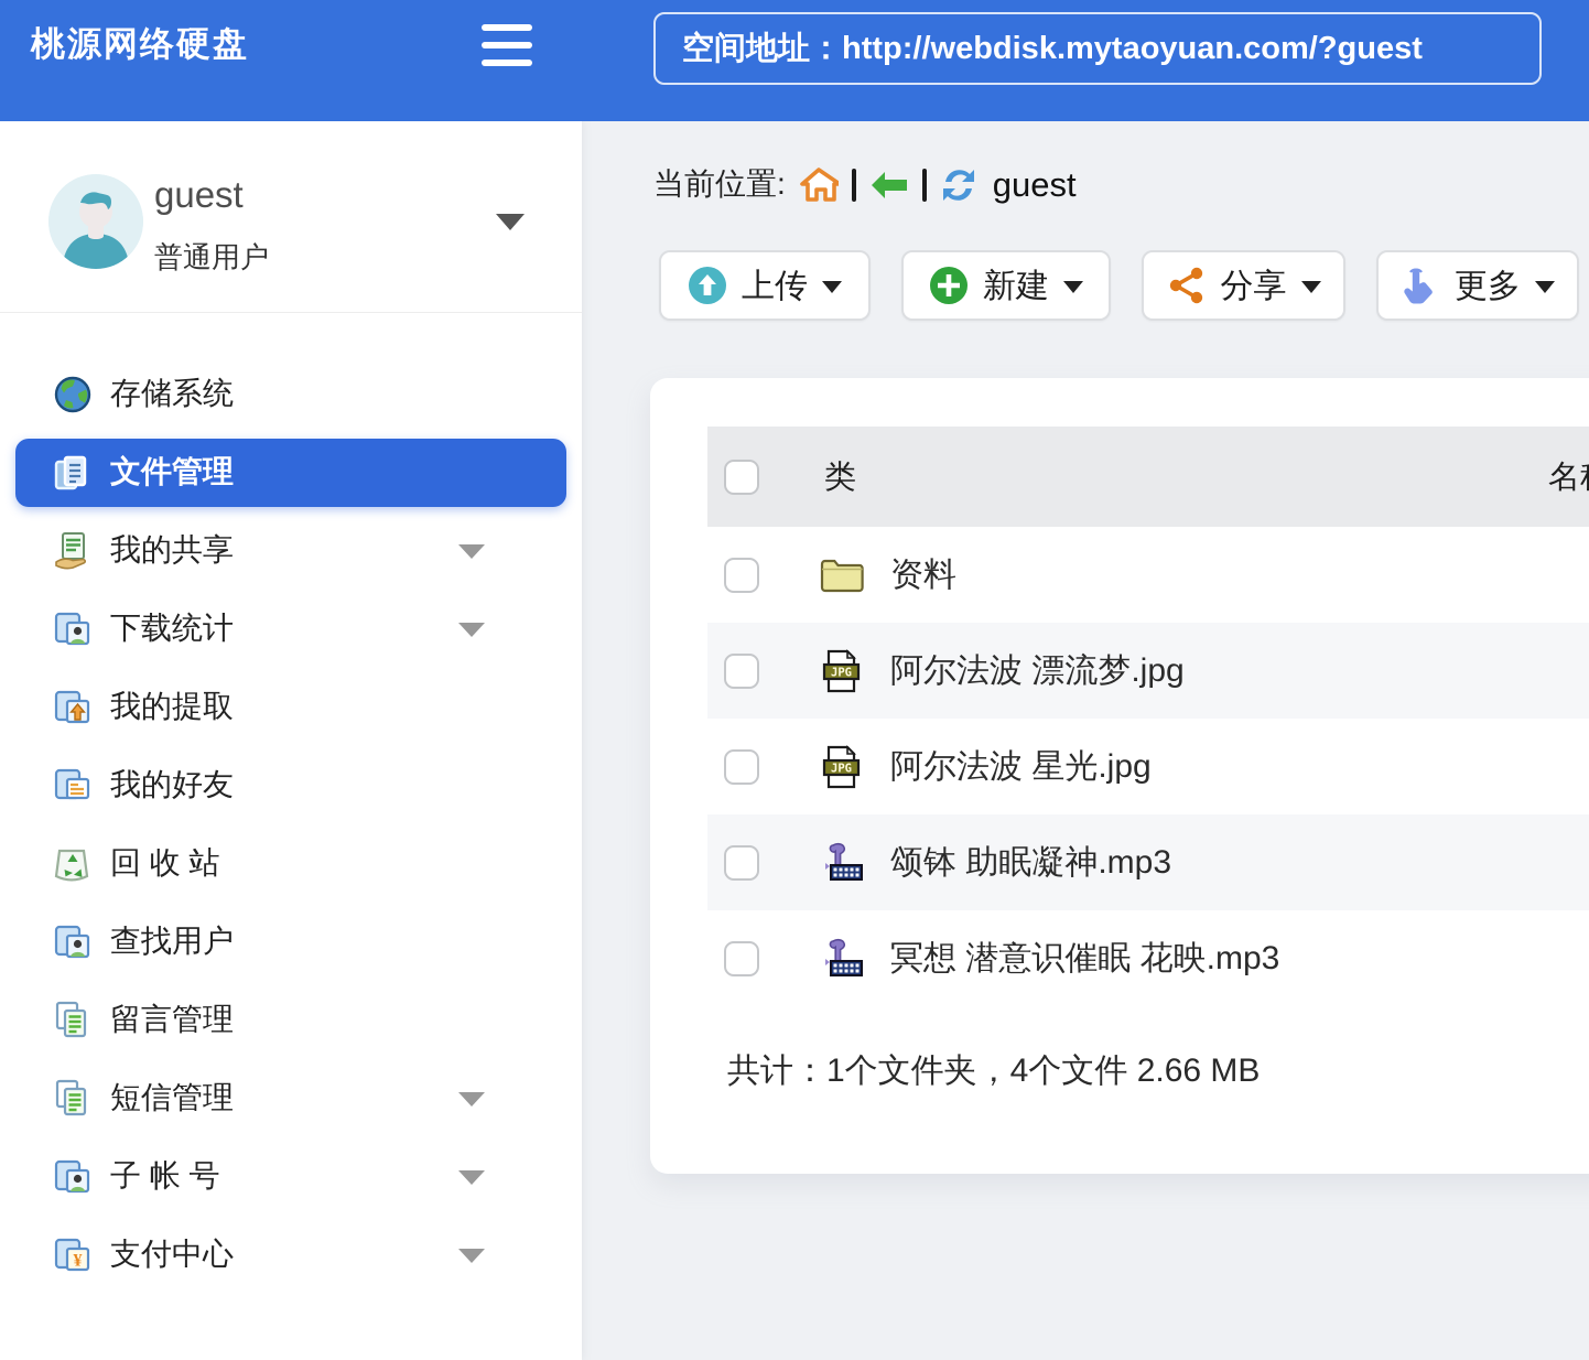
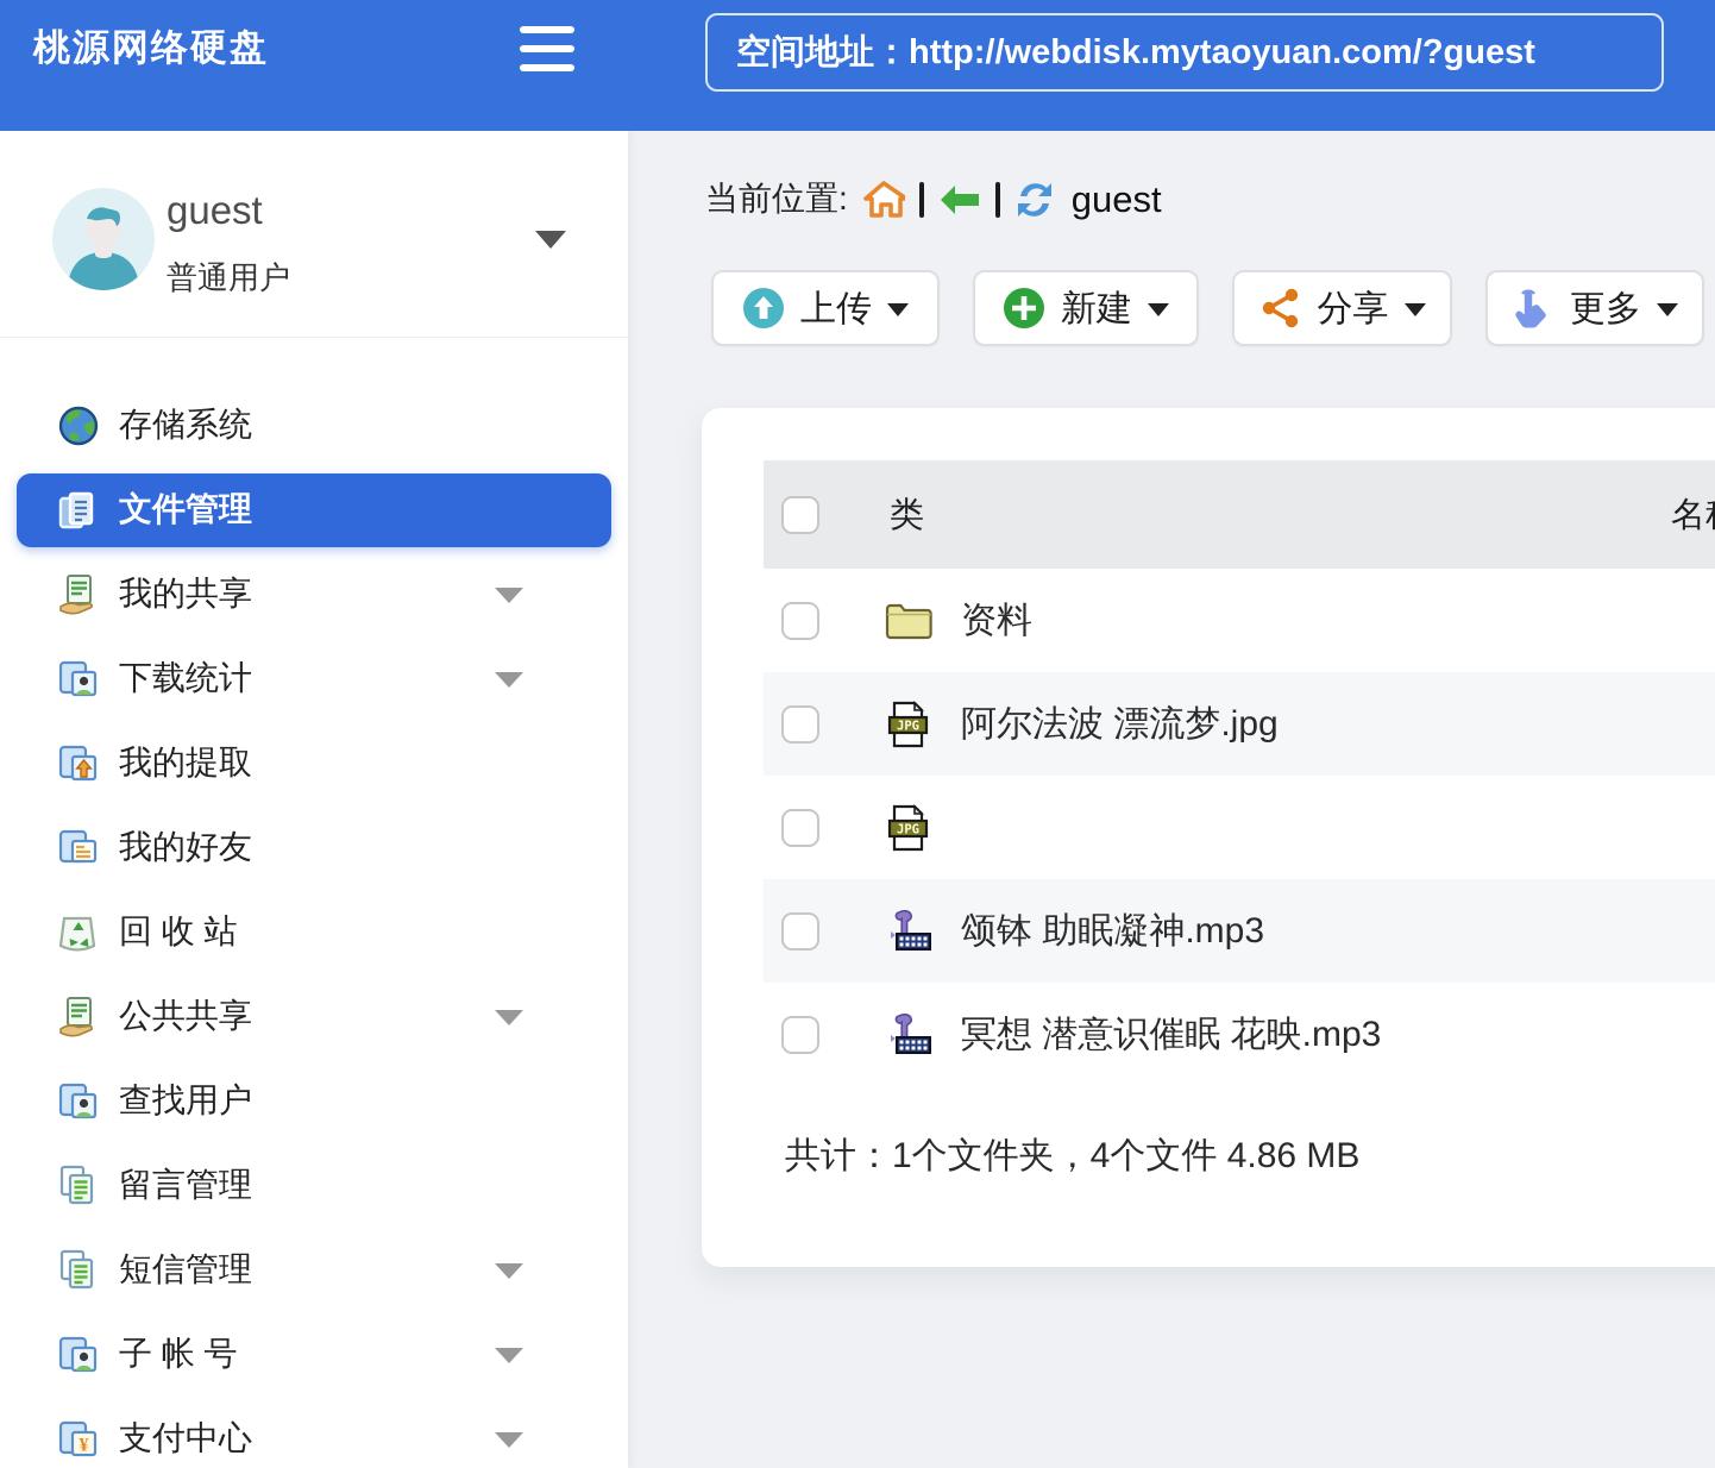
  桃源网络硬盘
  空间地址：
  http://webdisk.mytaoyuan.com/?guest
  guest
  普通用户
  存储系统
  文件管理
  我的共享
  下载统计
  我的提取
  我的好友
  回 收 站
+ 公共共享
  查找用户
  留言管理
  短信管理
  子 帐 号
  ¥
  支付中心
  当前位置:
  guest
  上传
  新建
  分享
  更多
  类
  资料
  JPG
  阿尔法波 漂流梦.jpg
  JPG
- 阿尔法波 星光.jpg
  颂钵 助眠凝神.mp3
  冥想 潜意识催眠 花映.mp3
- 共计：1个文件夹，4个文件 2.66 MB
+ 共计：1个文件夹，4个文件 4.86 MB
